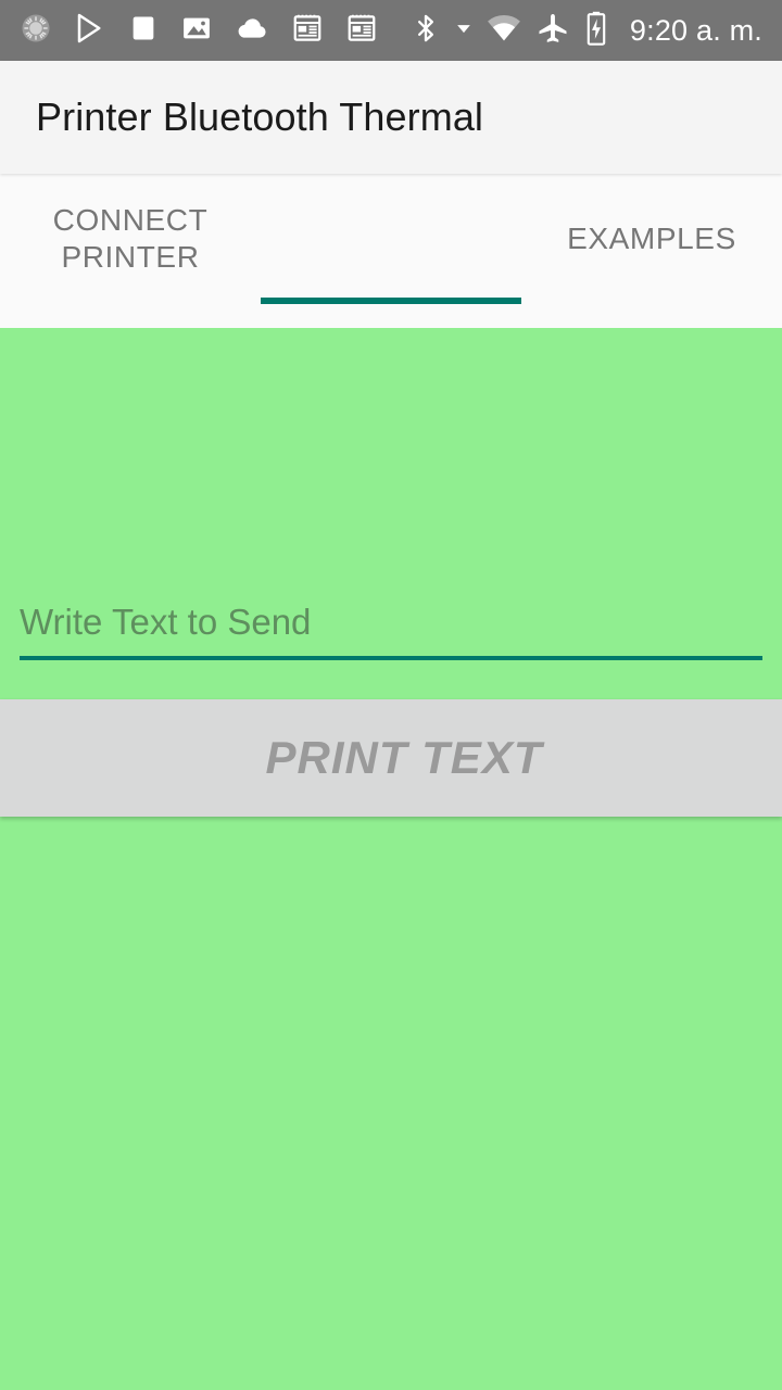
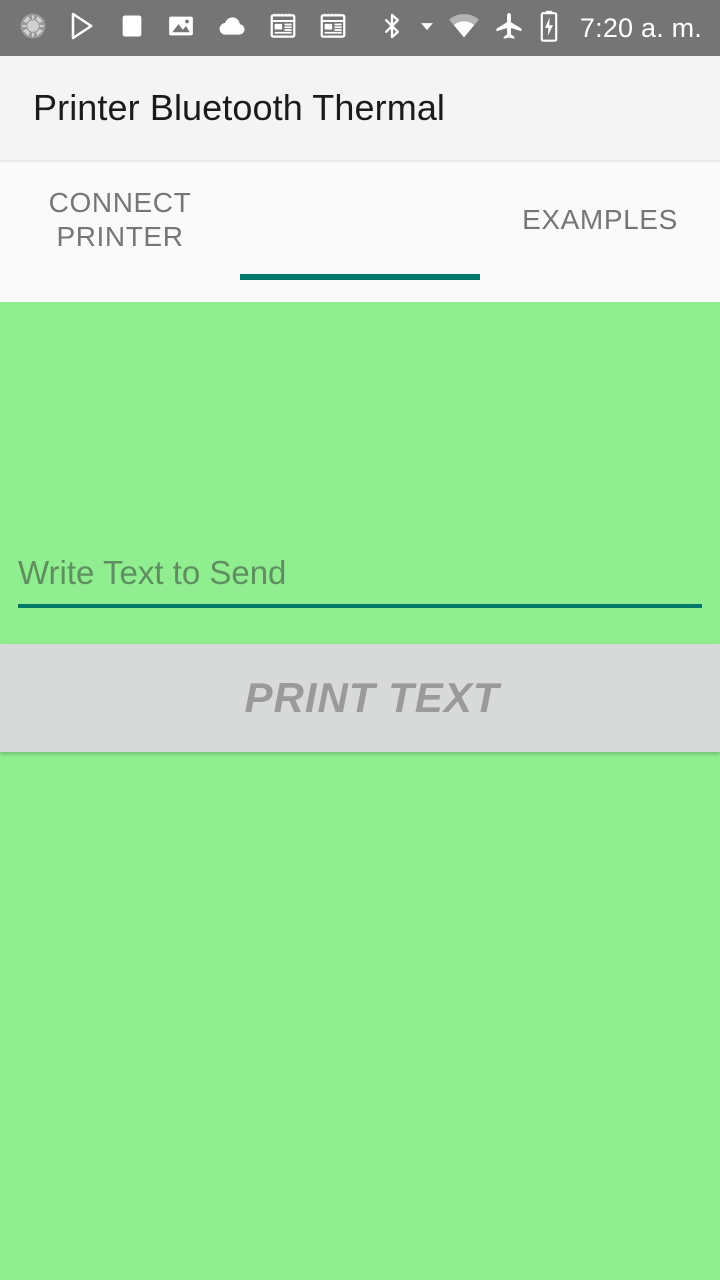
- 9:20 a. m.
+ 7:20 a. m.
  Printer Bluetooth Thermal
  CONNECT
  PRINTER
  EXAMPLES
  Write Text to Send
  PRINT TEXT
